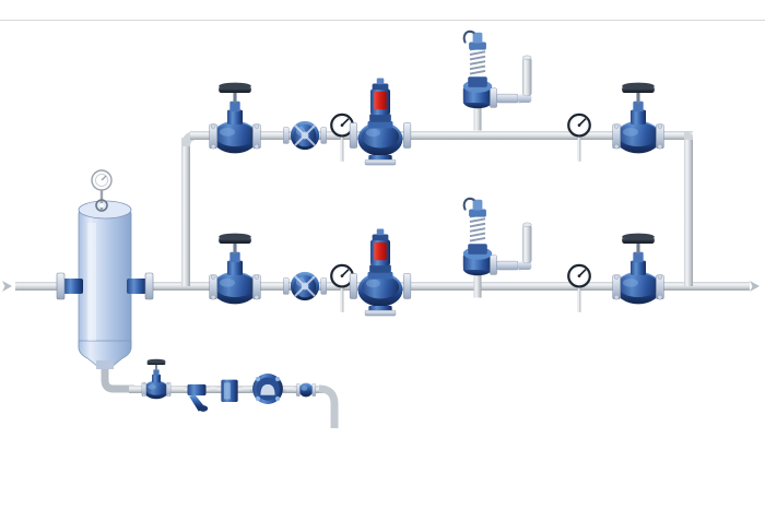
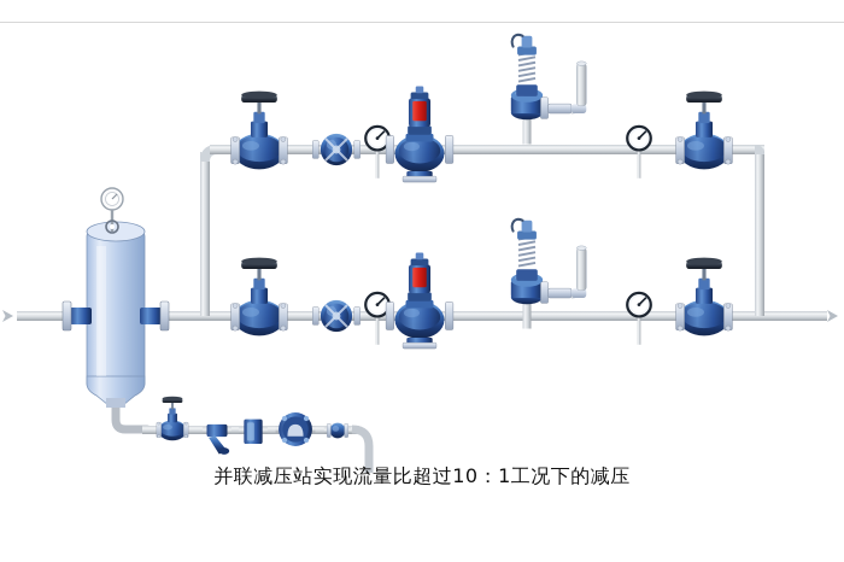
+ 并联减压站实现流量比超过10：1工况下的减压
